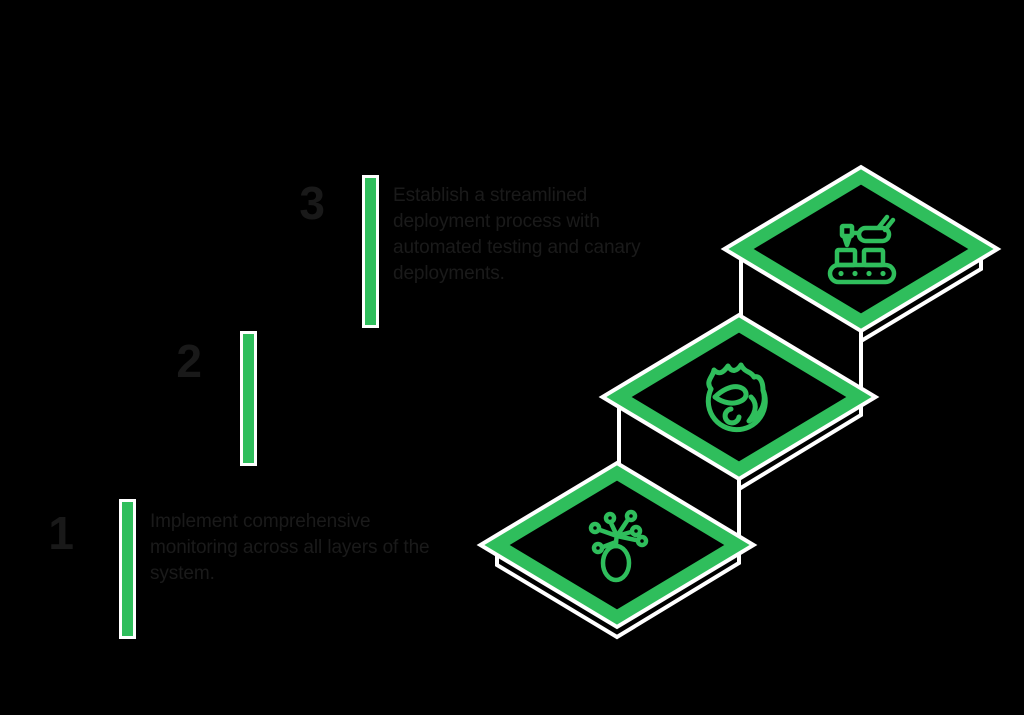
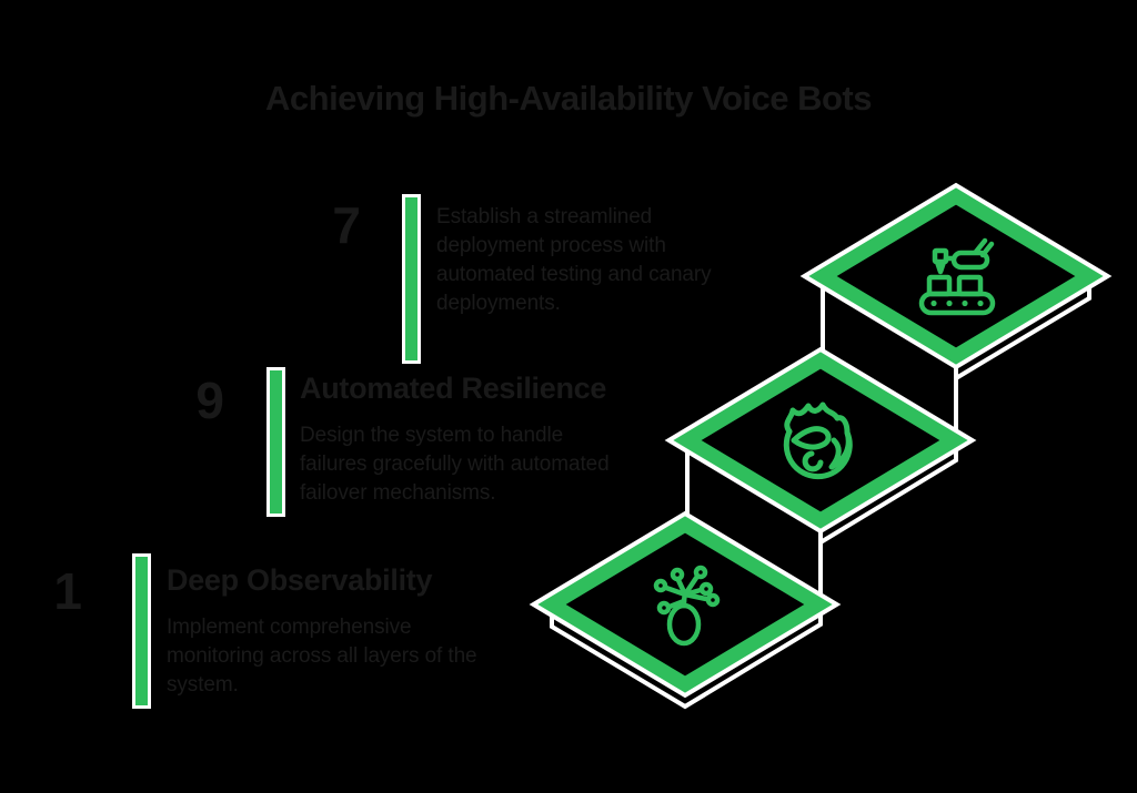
+ Achieving High-Availability Voice Bots
- 3
+ 7
  Establish a streamlined
  deployment process with
  automated testing and canary
  deployments.
- 2
+ 9
+ Automated Resilience
+ Design the system to handle
+ failures gracefully with automated
+ failover mechanisms.
  1
+ Deep Observability
  Implement comprehensive
  monitoring across all layers of the
  system.
